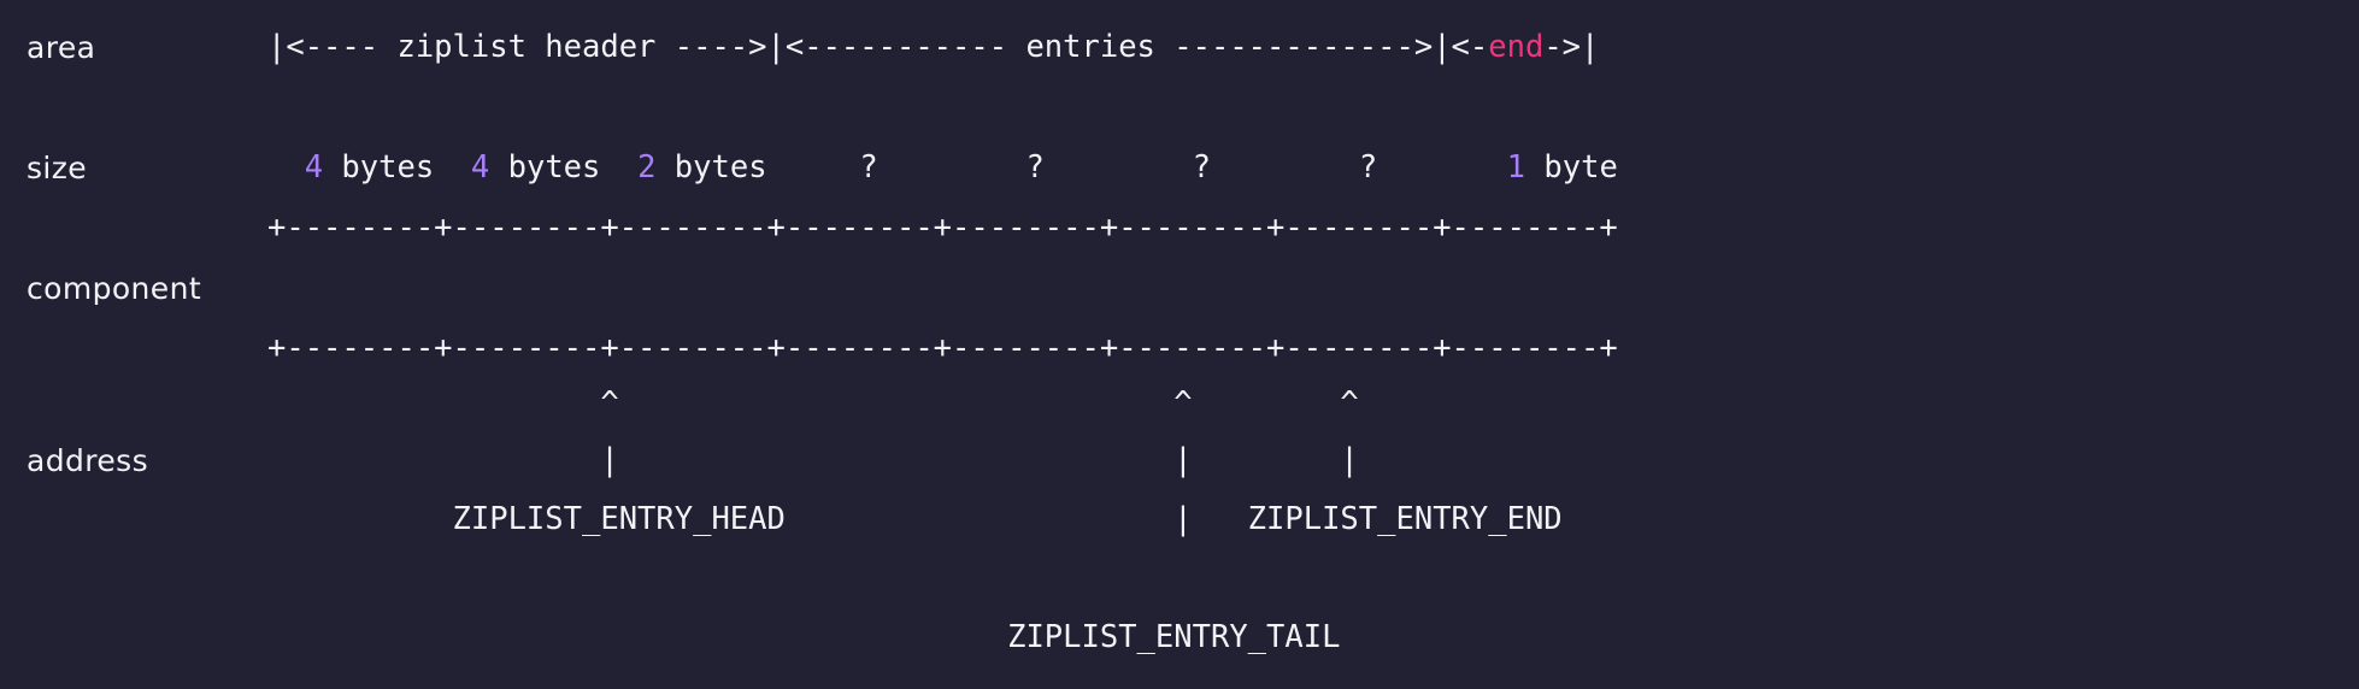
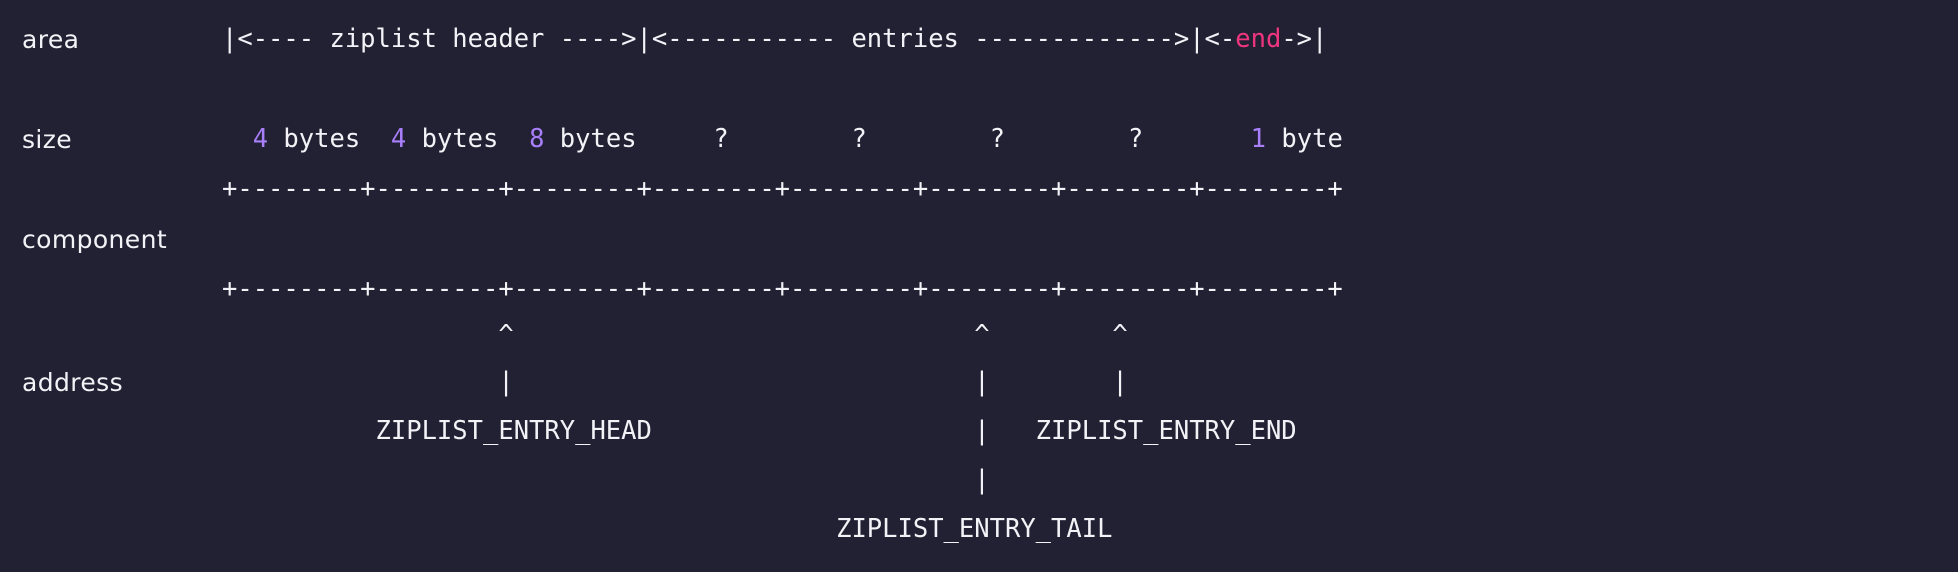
  area
  size
  component
  address
  |<---- ziplist header ---->|<----------- entries ------------->|<-end->|
- 4 bytes 4 bytes 2 bytes ? ? ? ? 1 byte
+ 4 bytes 4 bytes 8 bytes ? ? ? ? 1 byte
  +--------+--------+--------+--------+--------+--------+--------+--------+
  +--------+--------+--------+--------+--------+--------+--------+--------+
  ^ ^ ^
  | | |
  ZIPLIST_ENTRY_HEAD | ZIPLIST_ENTRY_END
+ |
  ZIPLIST_ENTRY_TAIL
